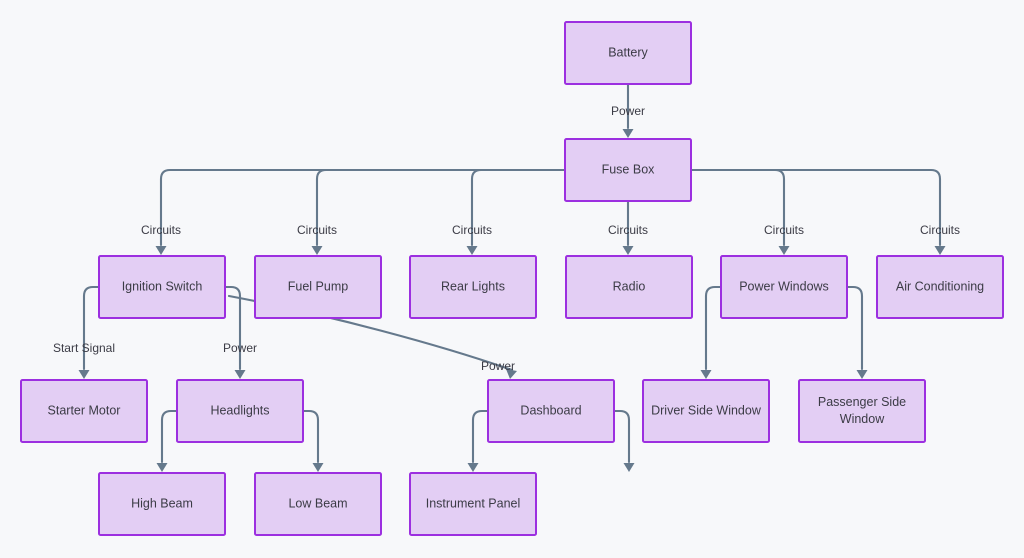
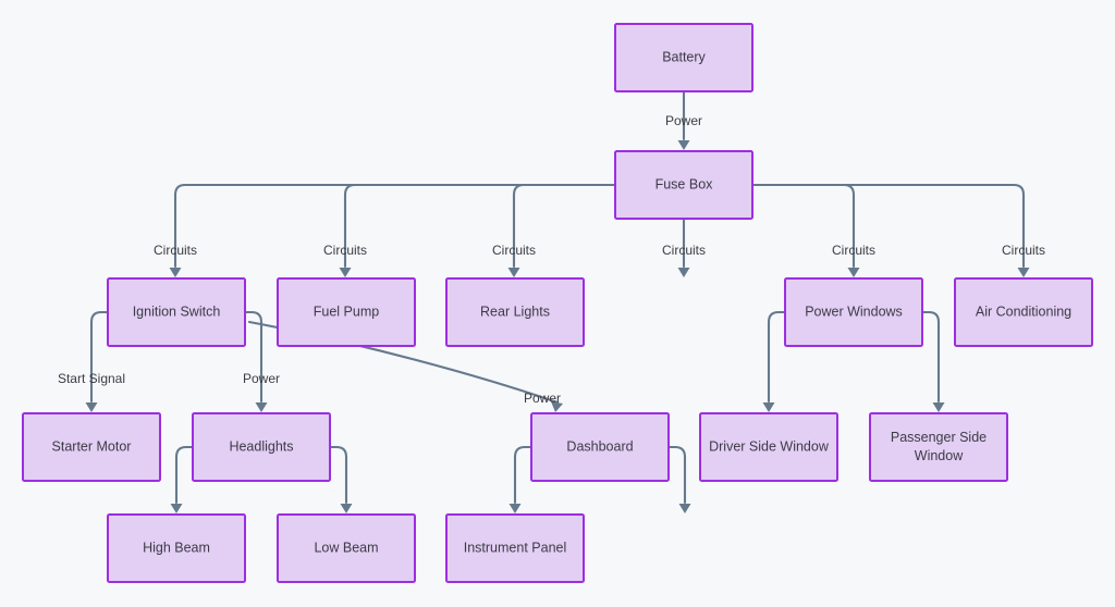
  Battery
  Fuse Box
  Ignition Switch
  Fuel Pump
  Rear Lights
- Radio
  Power Windows
  Air Conditioning
  Starter Motor
  Headlights
  Dashboard
  Driver Side Window
  Passenger Side
  Window
  High Beam
  Low Beam
  Instrument Panel
  Power
  Circuits
  Circuits
  Circuits
  Circuits
  Circuits
  Circuits
  Start Signal
  Power
  Power
